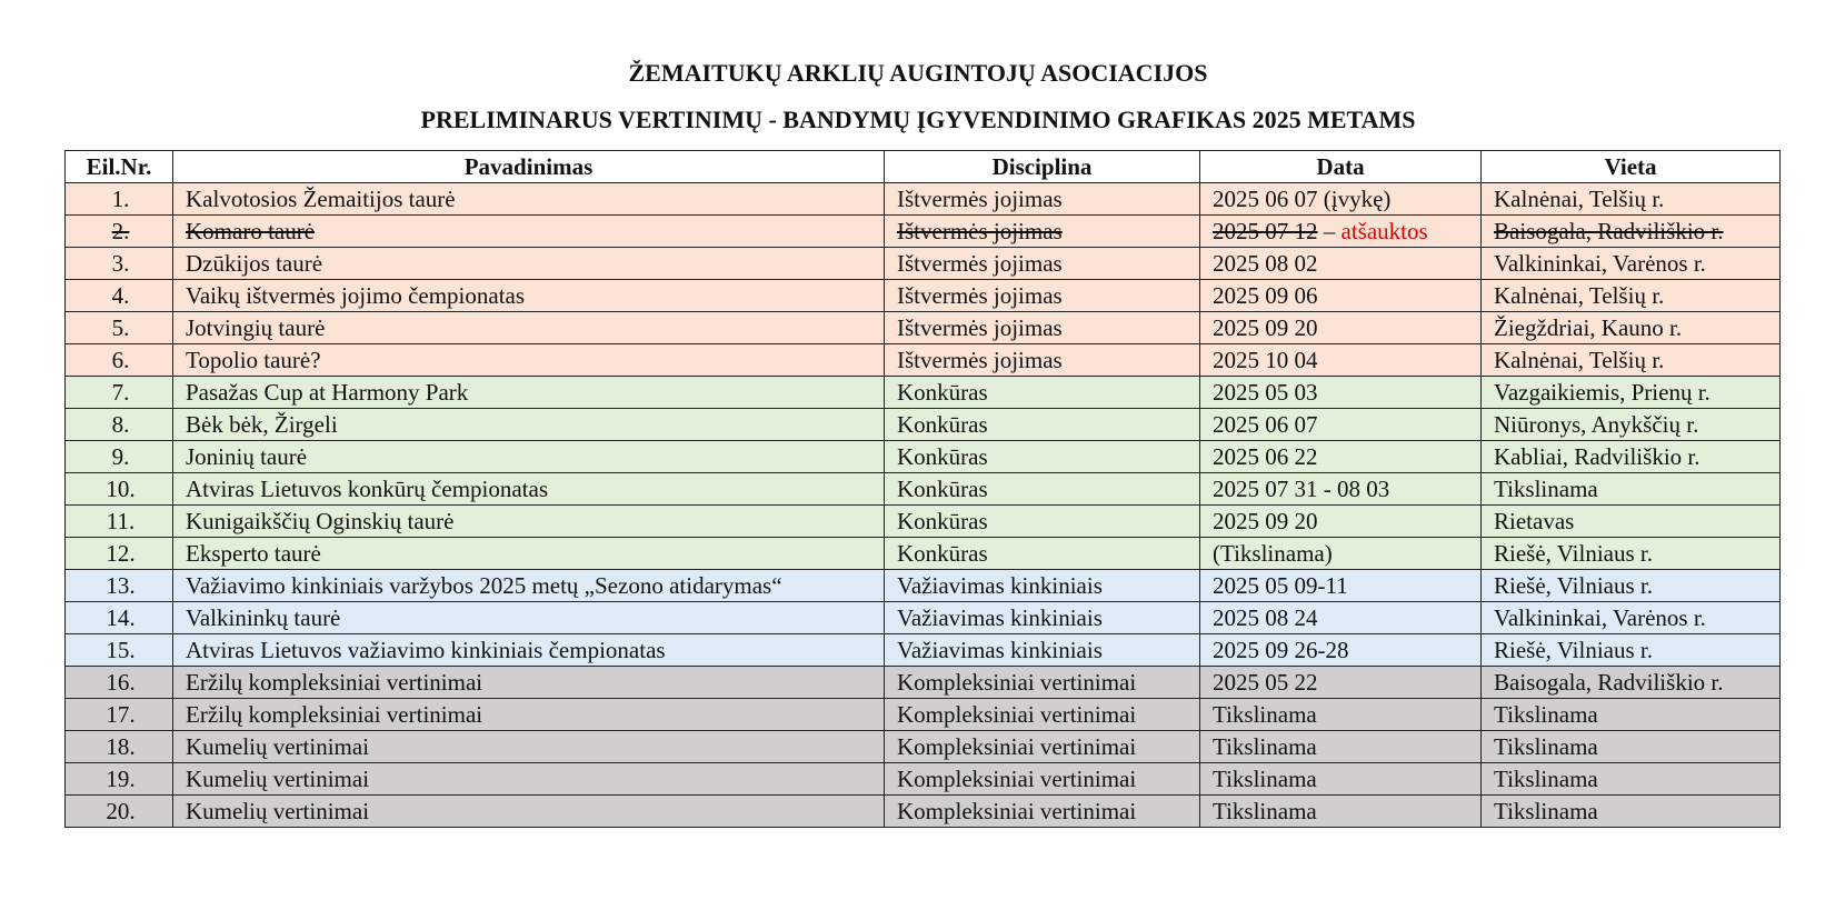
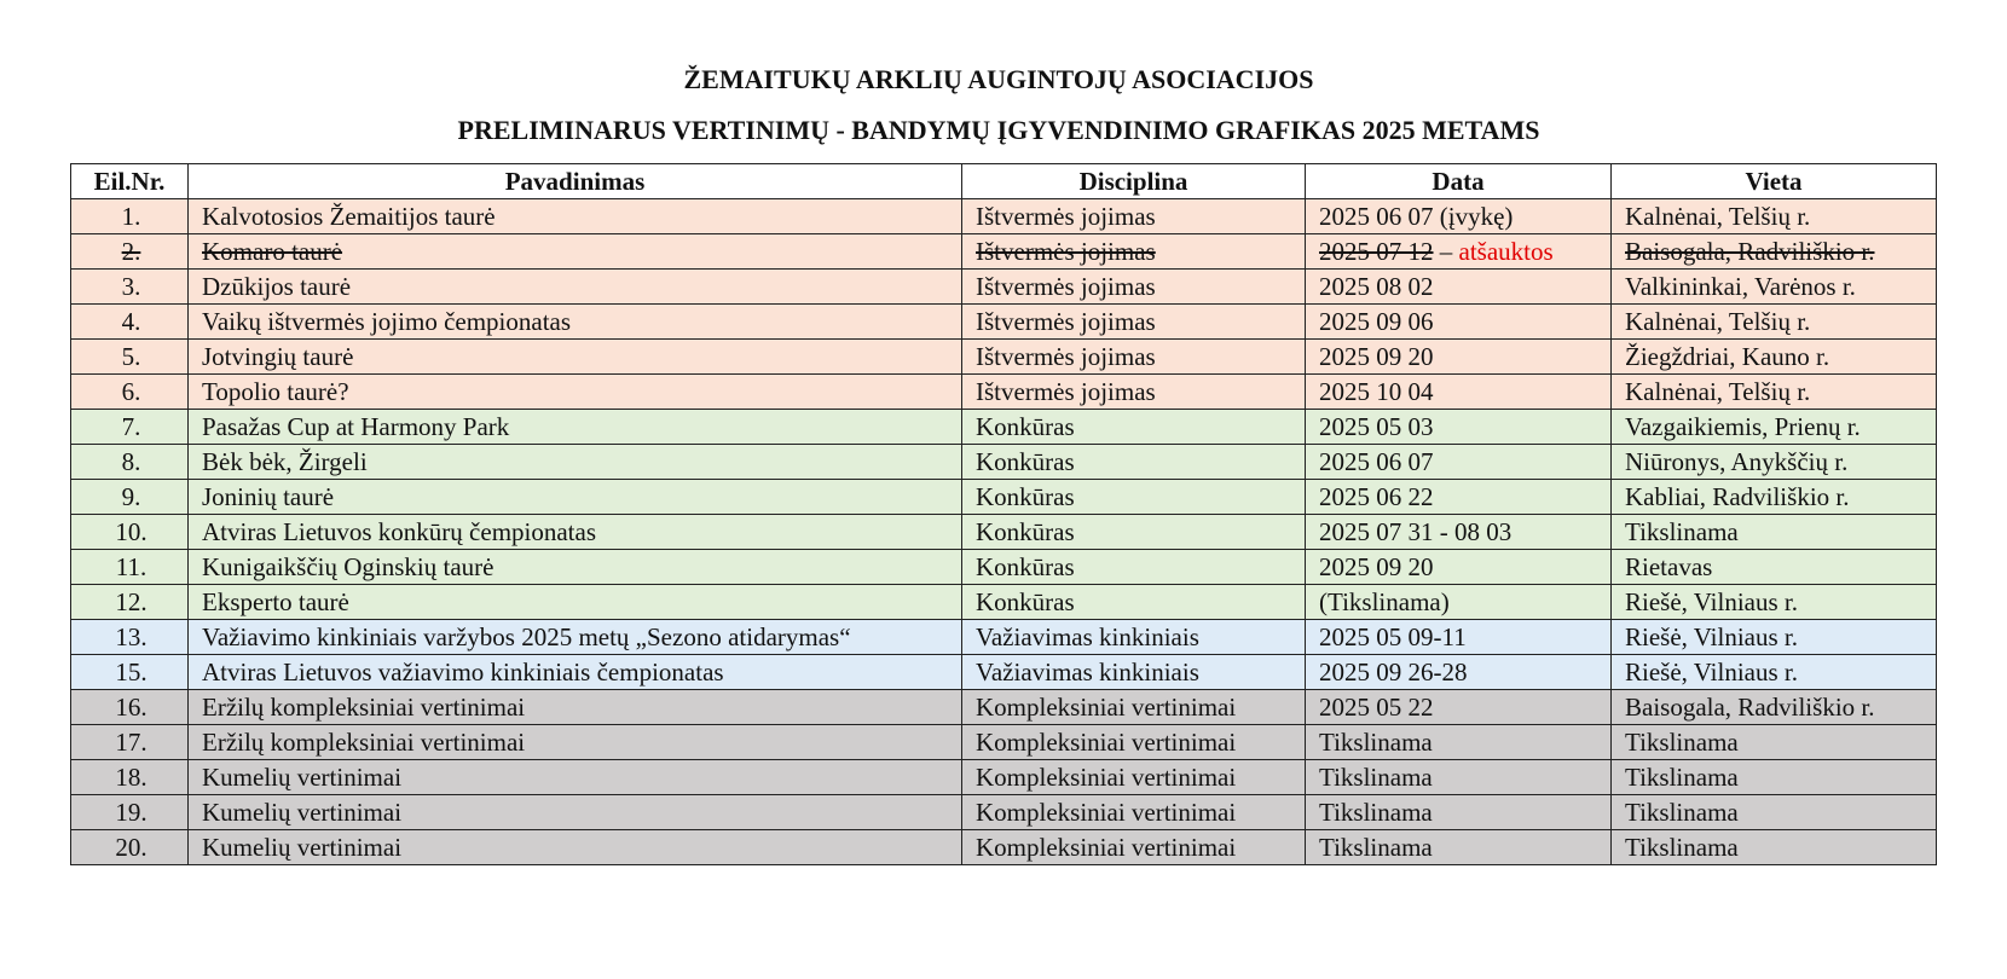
  ŽEMAITUKŲ ARKLIŲ AUGINTOJŲ ASOCIACIJOS
  PRELIMINARUS VERTINIMŲ - BANDYMŲ ĮGYVENDINIMO GRAFIKAS 2025 METAMS
  Eil.Nr.	Pavadinimas	Disciplina	Data	Vieta
  1.	Kalvotosios Žemaitijos taurė	Ištvermės jojimas	2025 06 07 (įvykę)	Kalnėnai, Telšių r.
  2.	Komaro taurė	Ištvermės jojimas	2025 07 12 – atšauktos	Baisogala, Radviliškio r.
  3.	Dzūkijos taurė	Ištvermės jojimas	2025 08 02	Valkininkai, Varėnos r.
  4.	Vaikų ištvermės jojimo čempionatas	Ištvermės jojimas	2025 09 06	Kalnėnai, Telšių r.
  5.	Jotvingių taurė	Ištvermės jojimas	2025 09 20	Žiegždriai, Kauno r.
  6.	Topolio taurė?	Ištvermės jojimas	2025 10 04	Kalnėnai, Telšių r.
  7.	Pasažas Cup at Harmony Park	Konkūras	2025 05 03	Vazgaikiemis, Prienų r.
  8.	Bėk bėk, Žirgeli	Konkūras	2025 06 07	Niūronys, Anykščių r.
  9.	Joninių taurė	Konkūras	2025 06 22	Kabliai, Radviliškio r.
  10.	Atviras Lietuvos konkūrų čempionatas	Konkūras	2025 07 31 - 08 03	Tikslinama
  11.	Kunigaikščių Oginskių taurė	Konkūras	2025 09 20	Rietavas
  12.	Eksperto taurė	Konkūras	(Tikslinama)	Riešė, Vilniaus r.
  13.	Važiavimo kinkiniais varžybos 2025 metų „Sezono atidarymas“	Važiavimas kinkiniais	2025 05 09-11	Riešė, Vilniaus r.
- 14.	Valkininkų taurė	Važiavimas kinkiniais	2025 08 24	Valkininkai, Varėnos r.
  15.	Atviras Lietuvos važiavimo kinkiniais čempionatas	Važiavimas kinkiniais	2025 09 26-28	Riešė, Vilniaus r.
  16.	Eržilų kompleksiniai vertinimai	Kompleksiniai vertinimai	2025 05 22	Baisogala, Radviliškio r.
  17.	Eržilų kompleksiniai vertinimai	Kompleksiniai vertinimai	Tikslinama	Tikslinama
  18.	Kumelių vertinimai	Kompleksiniai vertinimai	Tikslinama	Tikslinama
  19.	Kumelių vertinimai	Kompleksiniai vertinimai	Tikslinama	Tikslinama
  20.	Kumelių vertinimai	Kompleksiniai vertinimai	Tikslinama	Tikslinama
